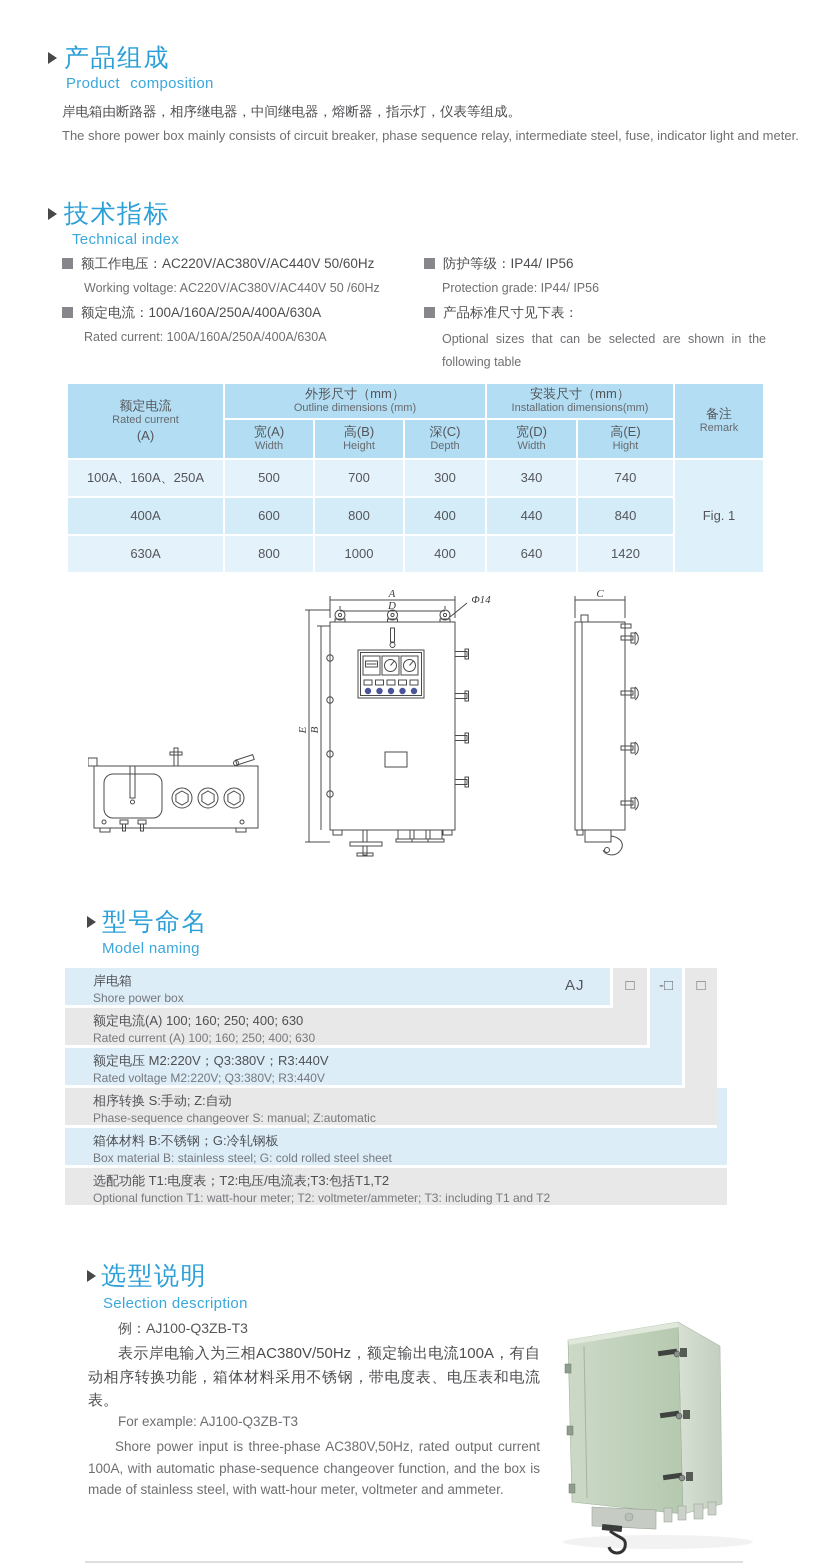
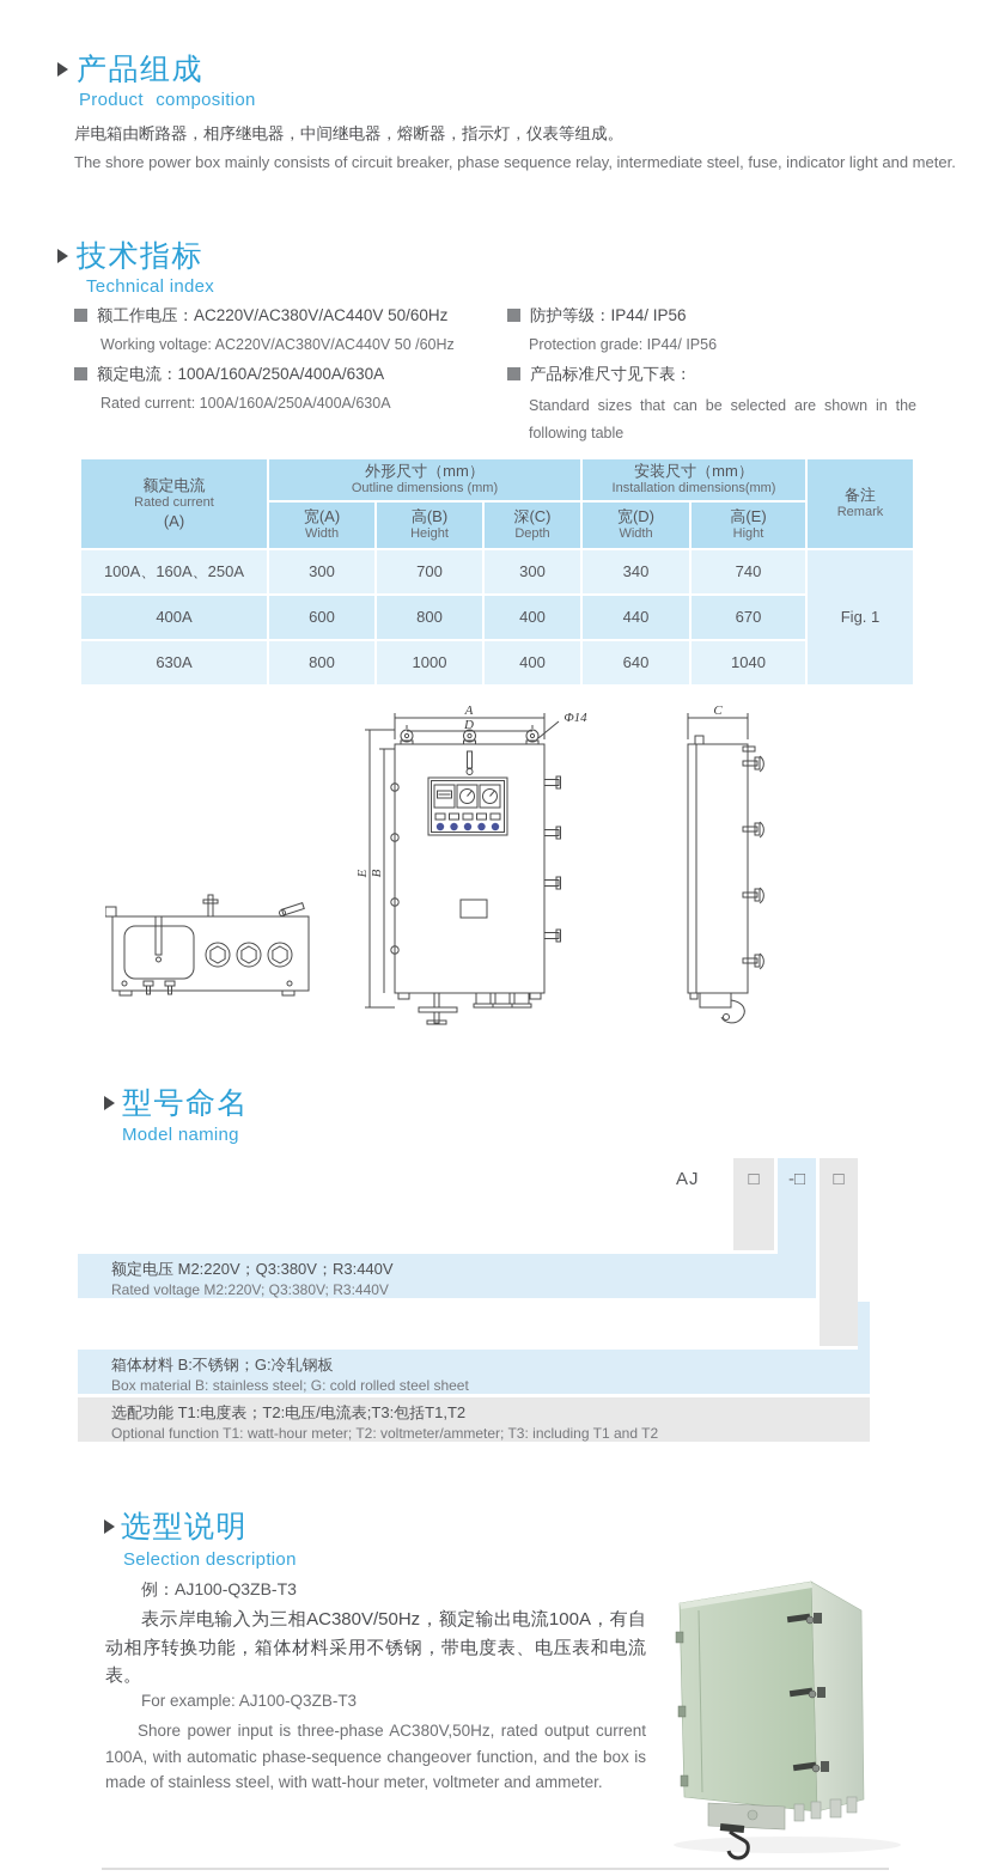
  产品组成
  Product composition
  岸电箱由断路器，相序继电器，中间继电器，熔断器，指示灯，仪表等组成。
  The shore power box mainly consists of circuit breaker, phase sequence relay, intermediate steel, fuse, indicator light and meter.
  技术指标
  Technical index
  额工作电压：AC220V/AC380V/AC440V 50/60Hz
  Working voltage: AC220V/AC380V/AC440V 50 /60Hz
  额定电流：100A/160A/250A/400A/630A
  Rated current: 100A/160A/250A/400A/630A
  防护等级：IP44/ IP56
  Protection grade: IP44/ IP56
  产品标准尺寸见下表：
- Optional sizes that can be selected are shown in the following table
+ Standard sizes that can be selected are shown in the following table
  额定电流 Rated current (A)	外形尺寸（mm） Outline dimensions (mm)	安装尺寸（mm） Installation dimensions(mm)	备注 Remark
  宽(A)Width	高(B)Height	深(C)Depth	宽(D)Width	高(E)Hight
- 100A、160A、250A	500	700	300	340	740	Fig. 1
+ 100A、160A、250A	300	700	300	340	740	Fig. 1
- 400A	600	800	400	440	840
+ 400A	600	800	400	440	670
- 630A	800	1000	400	640	1420
+ 630A	800	1000	400	640	1040
  A
  D
  Φ14
  C
  型号命名
  Model naming
- 岸电箱
- Shore power box
  AJ
  □
  -□
  □
- 额定电流(A) 100; 160; 250; 400; 630
- Rated current (A) 100; 160; 250; 400; 630
  额定电压 M2:220V；Q3:380V；R3:440V
  Rated voltage M2:220V; Q3:380V; R3:440V
- 相序转换 S:手动; Z:自动
- Phase-sequence changeover S: manual; Z:automatic
  箱体材料 B:不锈钢；G:冷轧钢板
  Box material B: stainless steel; G: cold rolled steel sheet
  选配功能 T1:电度表；T2:电压/电流表;T3:包括T1,T2
  Optional function T1: watt-hour meter; T2: voltmeter/ammeter; T3: including T1 and T2
  选型说明
  Selection description
  例：AJ100-Q3ZB-T3
  表示岸电输入为三相AC380V/50Hz，额定输出电流100A，有自动相序转换功能，箱体材料采用不锈钢，带电度表、电压表和电流表。
  For example: AJ100-Q3ZB-T3
  Shore power input is three-phase AC380V,50Hz, rated output current 100A, with automatic phase-sequence changeover function, and the box is made of stainless steel, with watt-hour meter, voltmeter and ammeter.
